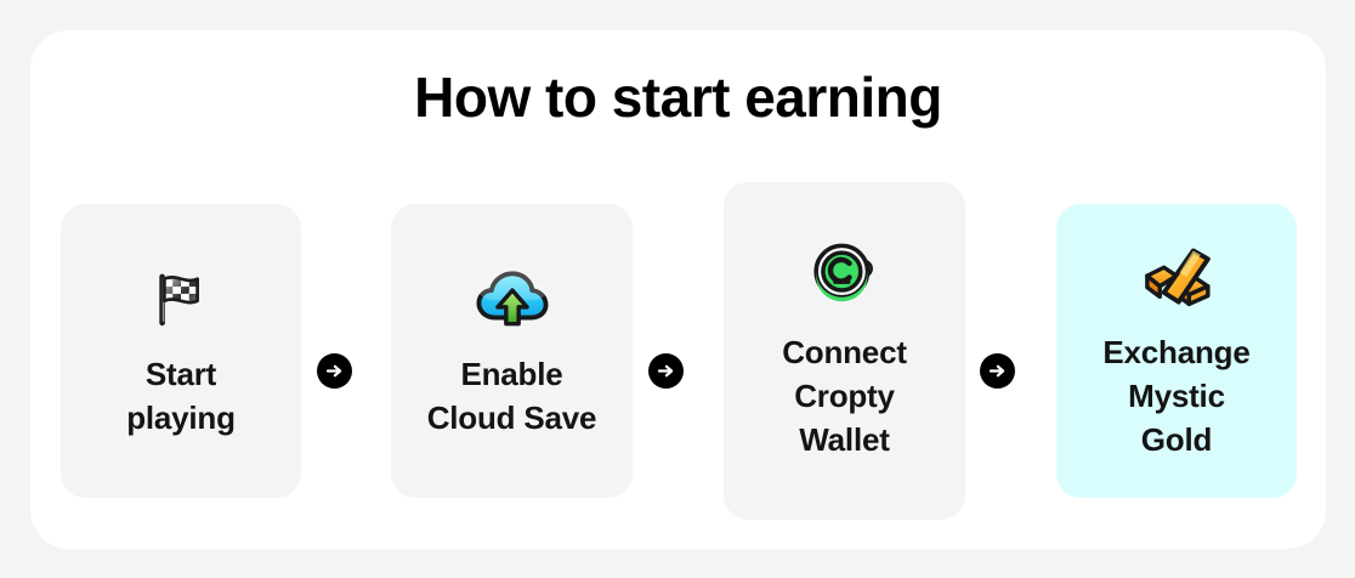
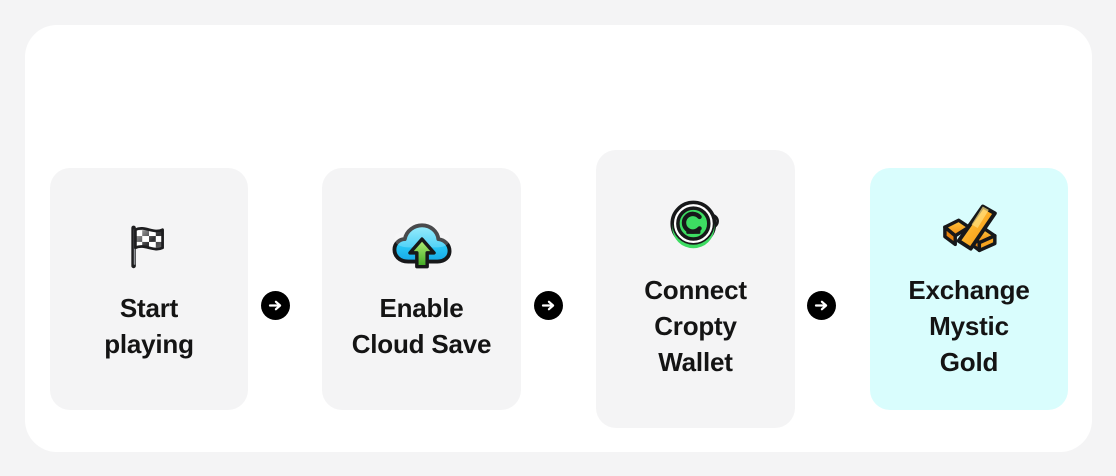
- How to start earning
  Start
  playing
  Enable
  Cloud Save
  Connect
  Cropty
  Wallet
  Exchange
  Mystic
  Gold
